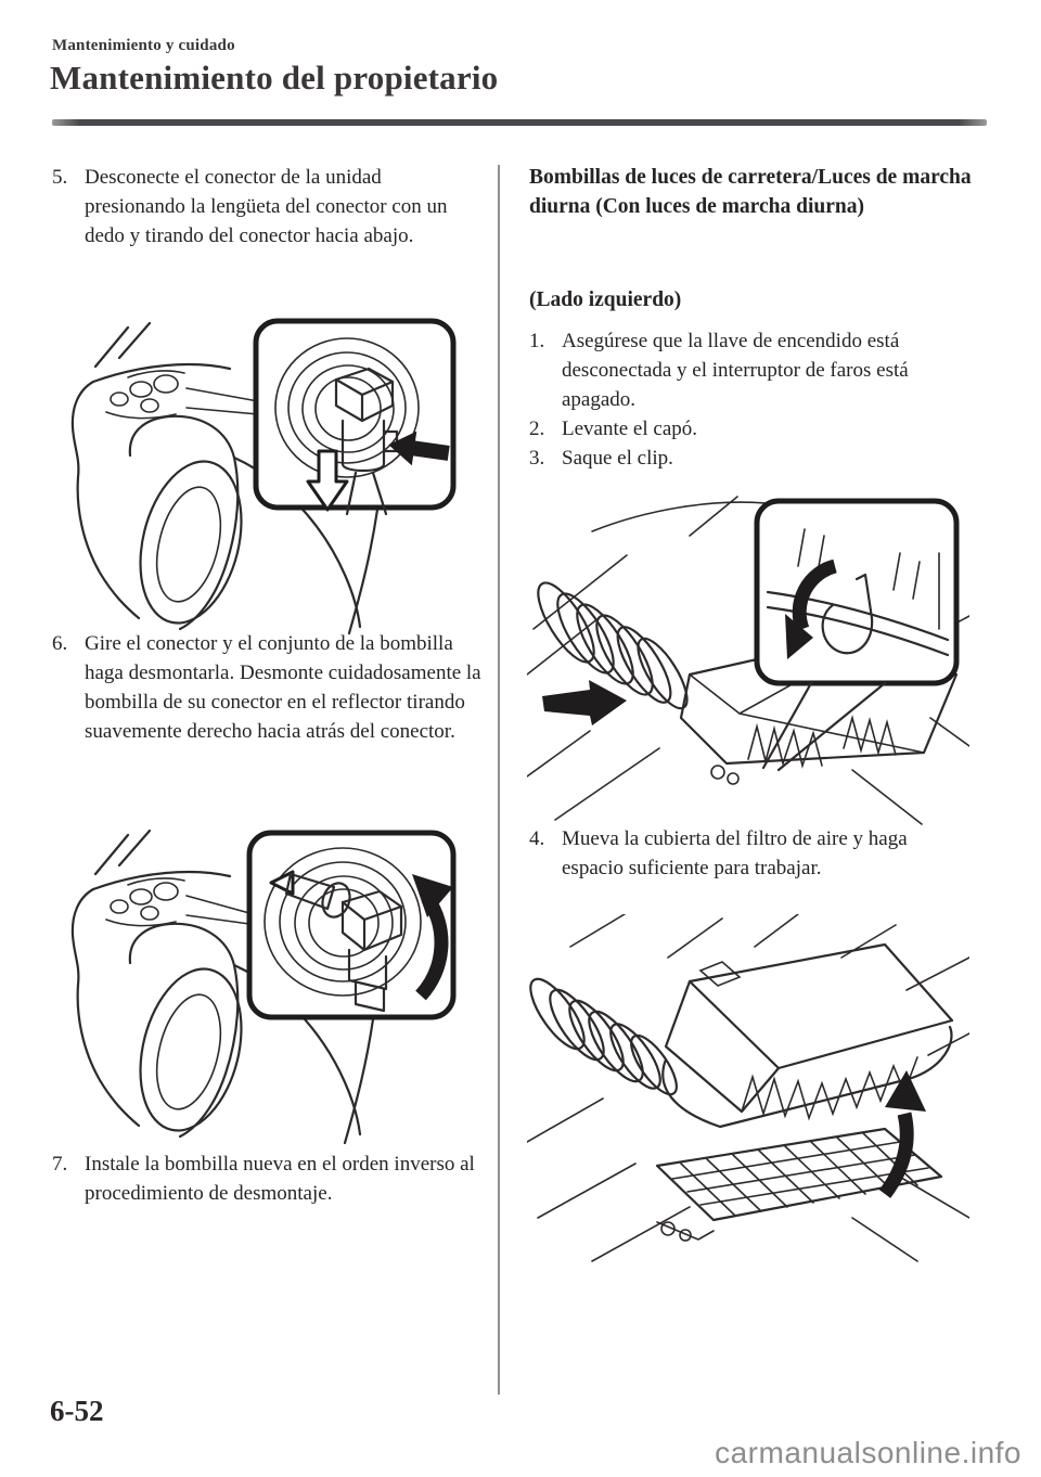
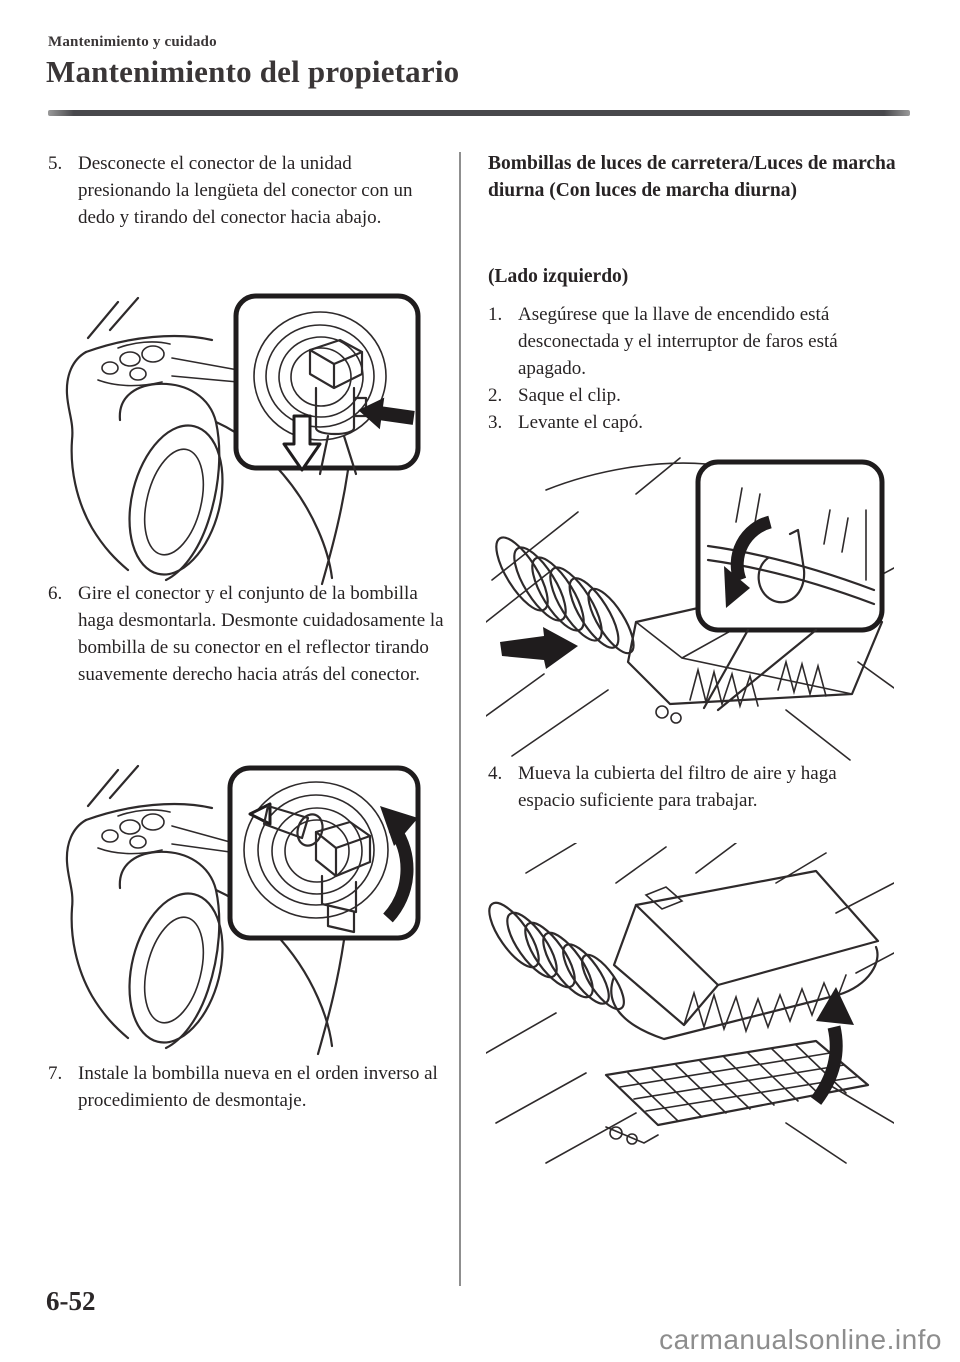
  Mantenimiento y cuidado
  Mantenimiento del propietario
  5.
  Desconecte el conector de la unidad presionando la lengüeta del conector con un dedo y tirando del conector hacia abajo.
  6.
  Gire el conector y el conjunto de la bombilla haga desmontarla. Desmonte cuidadosamente la bombilla de su conector en el reflector tirando suavemente derecho hacia atrás del conector.
  7.
  Instale la bombilla nueva en el orden inverso al procedimiento de desmontaje.
  Bombillas de luces de carretera/Luces de marcha diurna (Con luces de marcha diurna)
  (Lado izquierdo)
  1.
  Asegúrese que la llave de encendido está desconectada y el interruptor de faros está apagado.
  2.
- Levante el capó.
+ Saque el clip.
  3.
- Saque el clip.
+ Levante el capó.
  4.
  Mueva la cubierta del filtro de aire y haga espacio suficiente para trabajar.
  6-52
  carmanualsonline.info
